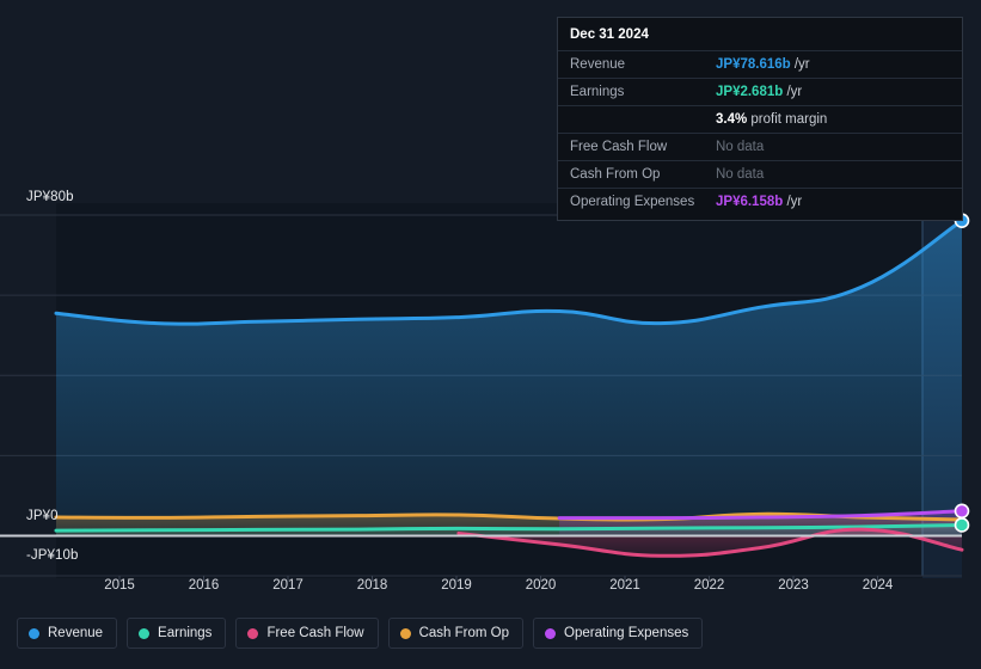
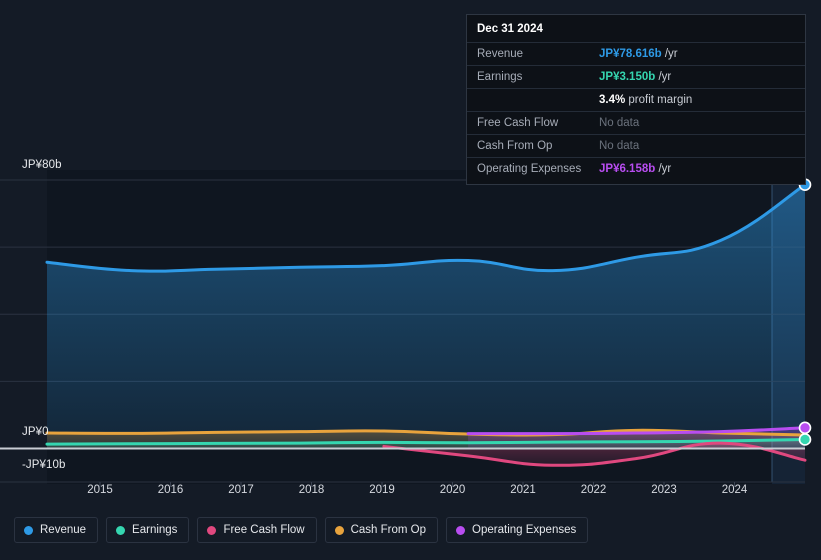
  JP¥80b
  JP¥0
  -JP¥10b
  2015
  2016
  2017
  2018
  2019
  2020
  2021
  2022
  2023
  2024
  Dec 31 2024
  Revenue
  JP¥78.616b /yr
  Earnings
- JP¥2.681b /yr
+ JP¥3.150b /yr
  3.4% profit margin
  Free Cash Flow
  No data
  Cash From Op
  No data
  Operating Expenses
  JP¥6.158b /yr
  Revenue
  Earnings
  Free Cash Flow
  Cash From Op
  Operating Expenses
